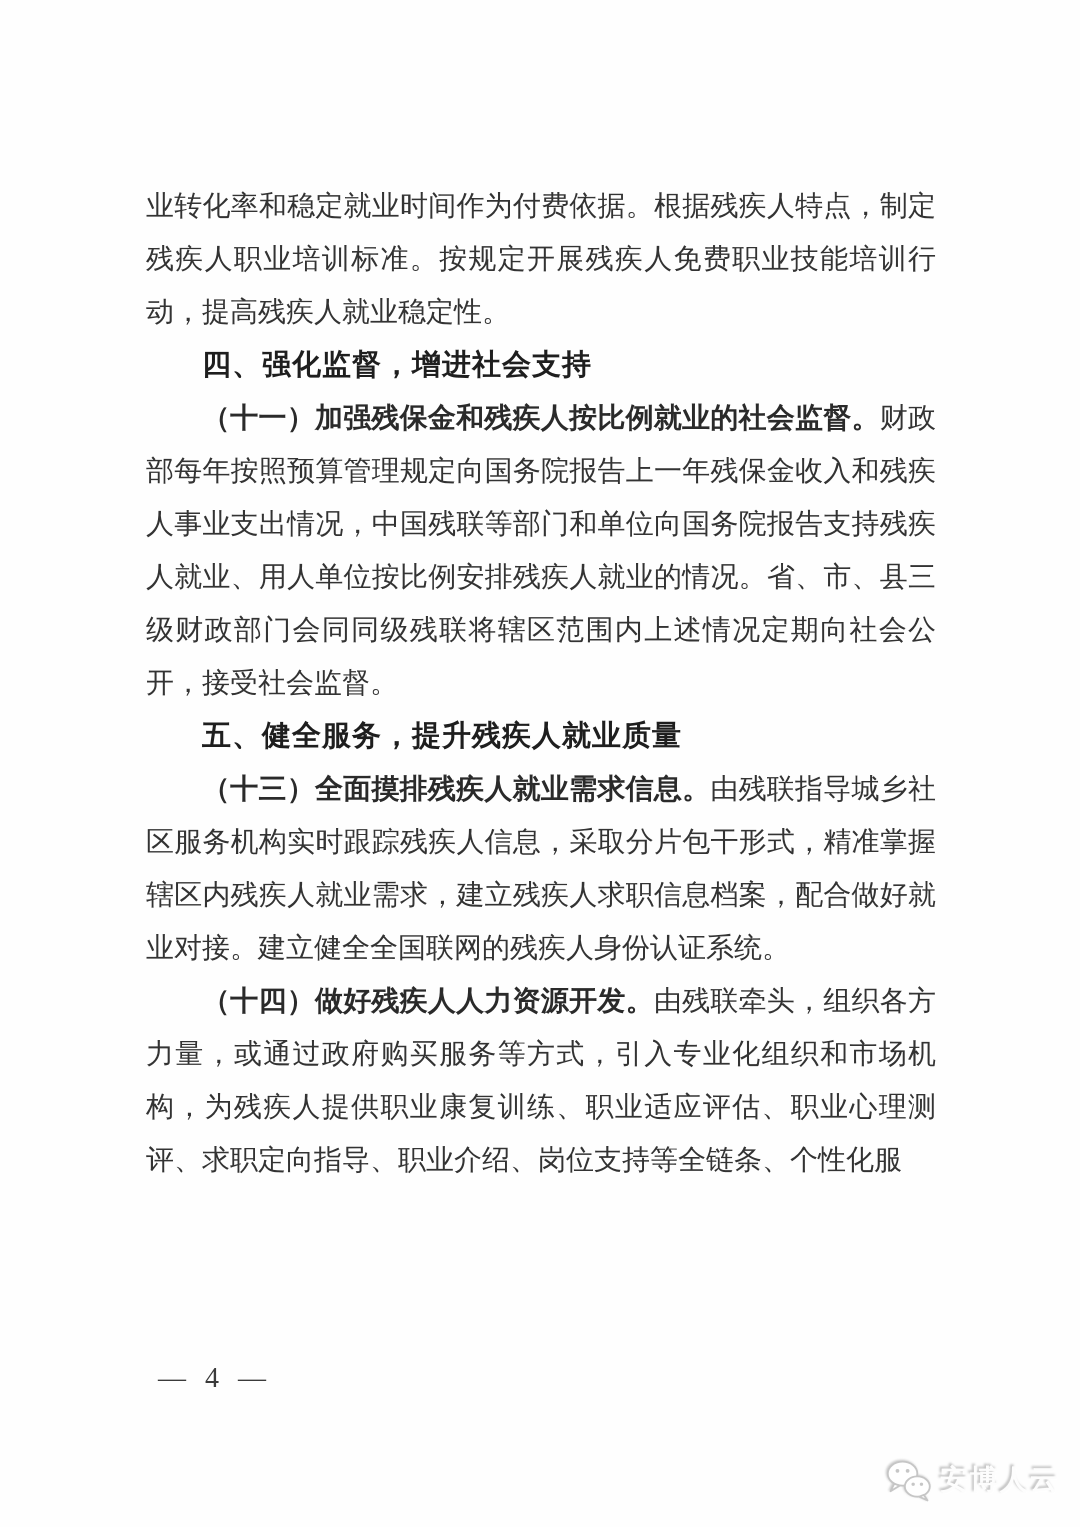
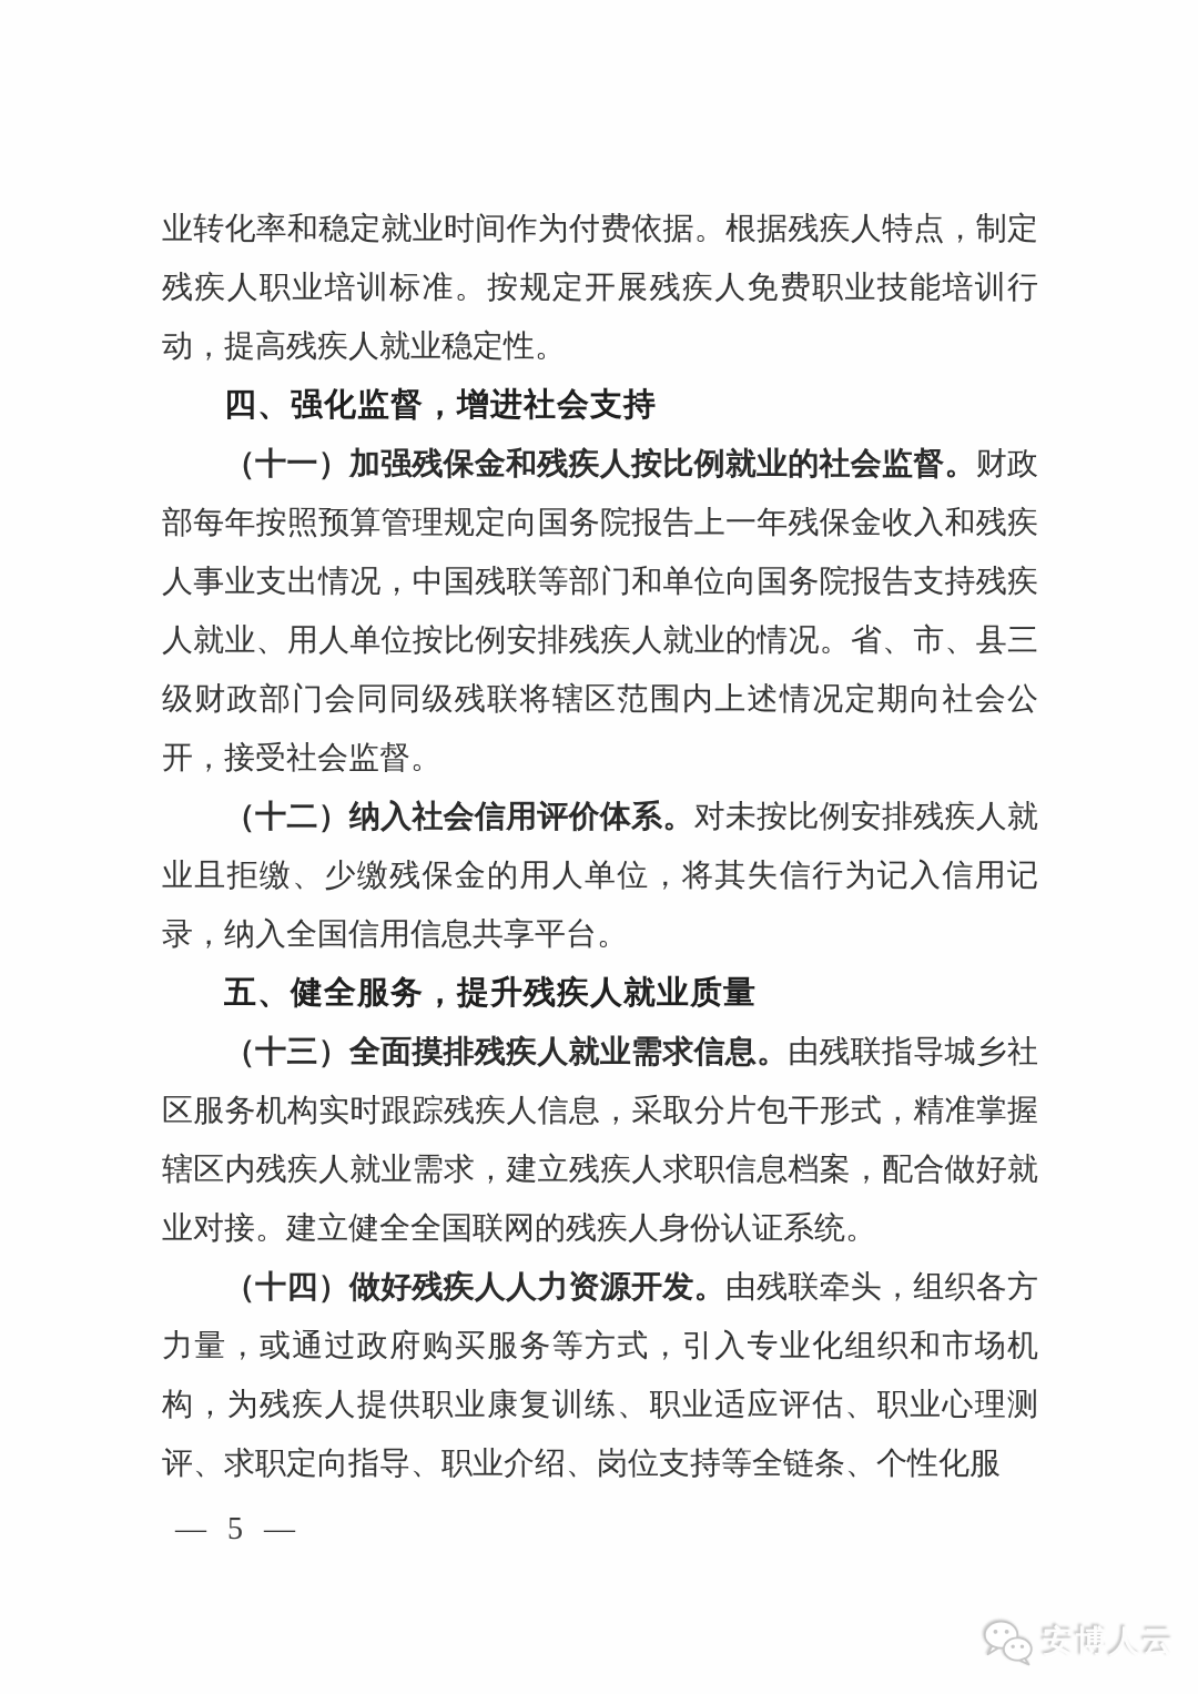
  业转化率和稳定就业时间作为付费依据。根据残疾人特点，制定残疾人职业培训标准。按规定开展残疾人免费职业技能培训行动，提高残疾人就业稳定性。
  四、强化监督，增进社会支持
  （十一）加强残保金和残疾人按比例就业的社会监督。财政部每年按照预算管理规定向国务院报告上一年残保金收入和残疾人事业支出情况，中国残联等部门和单位向国务院报告支持残疾人就业、用人单位按比例安排残疾人就业的情况。省、市、县三级财政部门会同同级残联将辖区范围内上述情况定期向社会公开，接受社会监督。
+ （十二）纳入社会信用评价体系。对未按比例安排残疾人就业且拒缴、少缴残保金的用人单位，将其失信行为记入信用记录，纳入全国信用信息共享平台。
  五、健全服务，提升残疾人就业质量
  （十三）全面摸排残疾人就业需求信息。由残联指导城乡社区服务机构实时跟踪残疾人信息，采取分片包干形式，精准掌握辖区内残疾人就业需求，建立残疾人求职信息档案，配合做好就业对接。建立健全全国联网的残疾人身份认证系统。
  （十四）做好残疾人人力资源开发。由残联牵头，组织各方力量，或通过政府购买服务等方式，引入专业化组织和市场机构，为残疾人提供职业康复训练、职业适应评估、职业心理测评、求职定向指导、职业介绍、岗位支持等全链条、个性化服
- — 4 —
+ — 5 —
  安博人云
